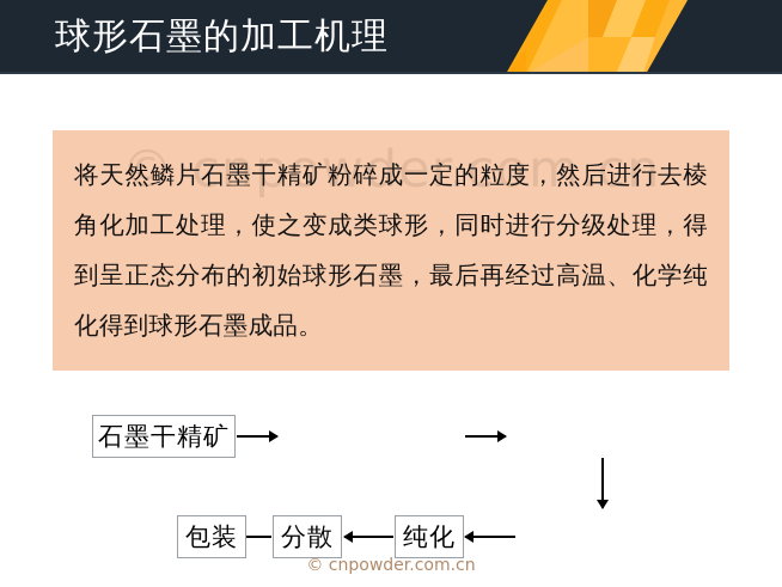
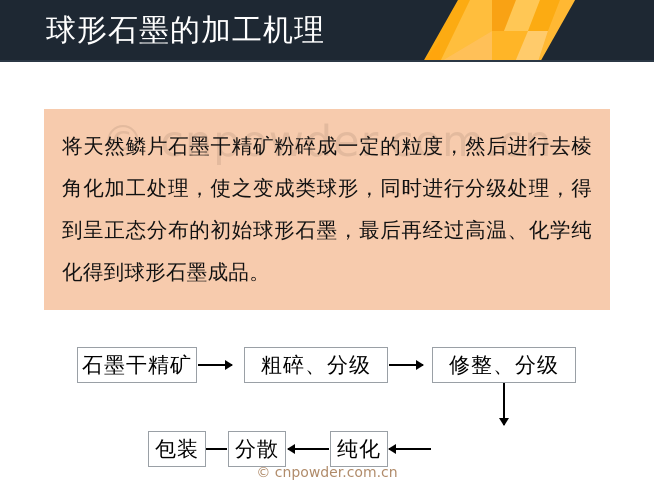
  球形石墨的加工机理
  将天然鳞片石墨干精矿粉碎成一定的粒度，然后进行去棱角化加工处理，使之变成类球形，同时进行分级处理，得到呈正态分布的初始球形石墨，最后再经过高温、化学纯化得到球形石墨成品。
  © cnpowder.com.cn
  石墨干精矿
+ 粗碎、分级
+ 修整、分级
  纯化
  分散
  包装
  © cnpowder.com.cn
